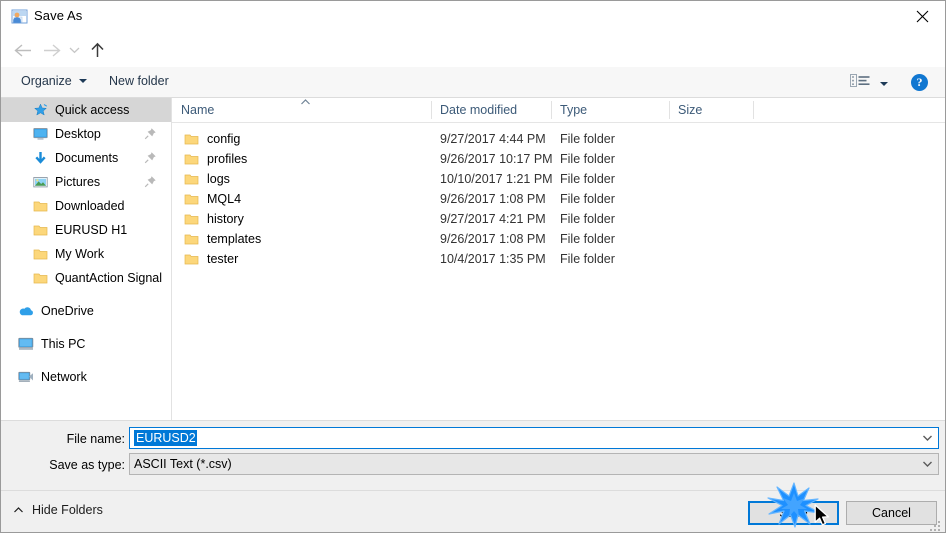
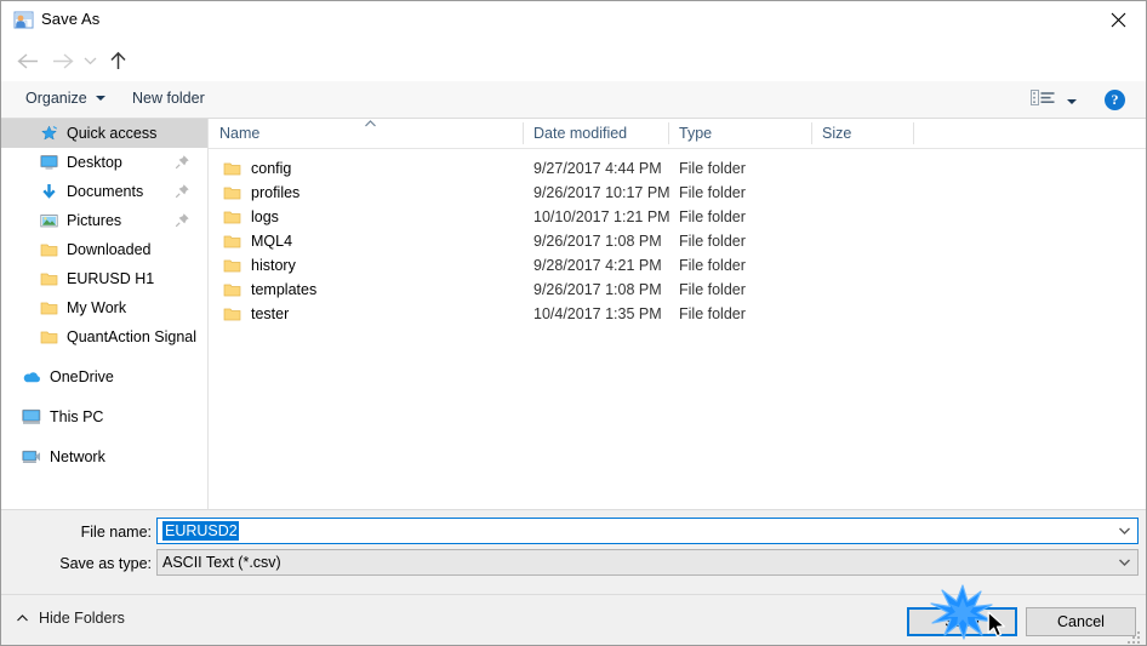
  Save As
  Organize
  New folder
  ?
  Quick access
  Desktop
  Documents
  Pictures
  Downloaded
  EURUSD H1
  My Work
  QuantAction Signal
  OneDrive
  This PC
  Network
  Name
  Date modified
  Type
  Size
  config
  9/27/2017 4:44 PM
  File folder
  profiles
  9/26/2017 10:17 PM
  File folder
  logs
  10/10/2017 1:21 PM
  File folder
  MQL4
  9/26/2017 1:08 PM
  File folder
  history
- 9/27/2017 4:21 PM
+ 9/28/2017 4:21 PM
  File folder
  templates
  9/26/2017 1:08 PM
  File folder
  tester
  10/4/2017 1:35 PM
  File folder
  File name:
  EURUSD2
  Save as type:
  ASCII Text (*.csv)
  Hide Folders
  Cancel
